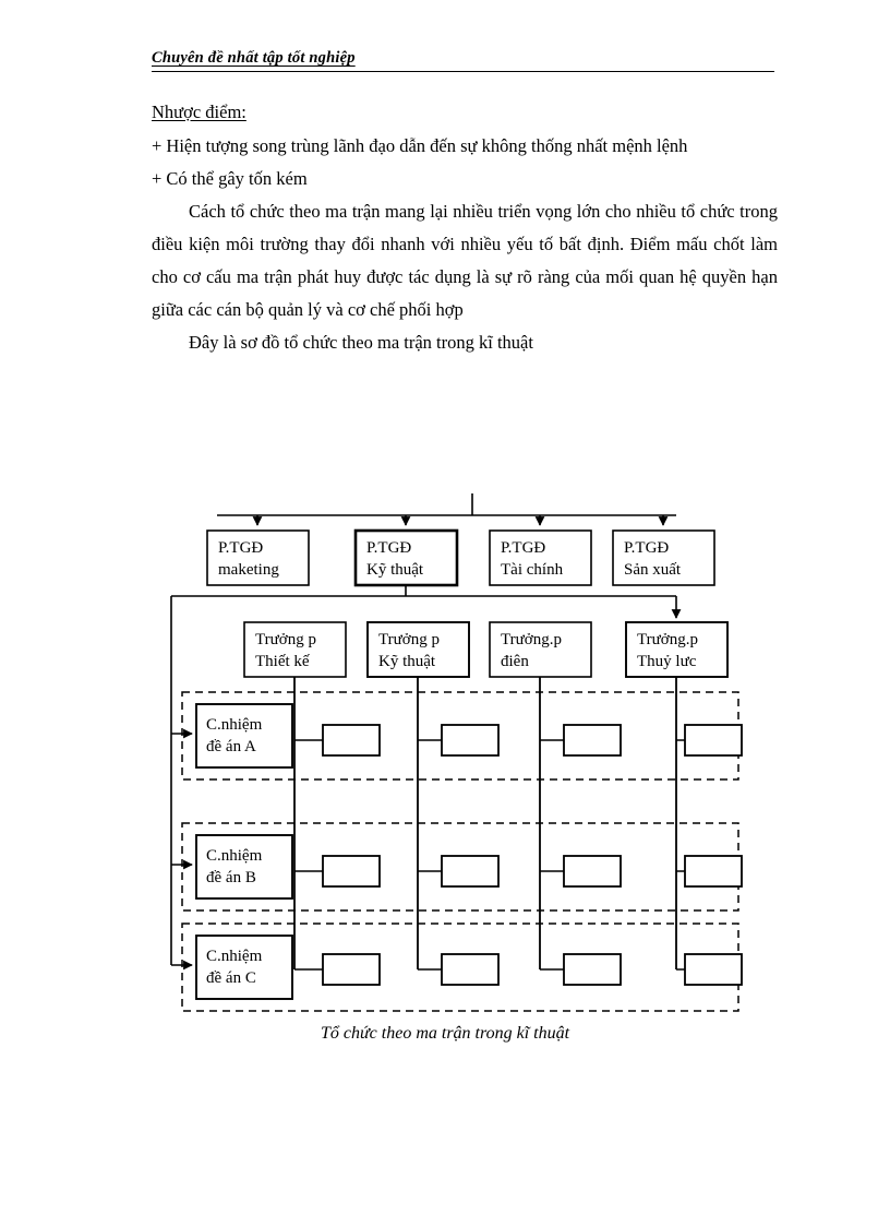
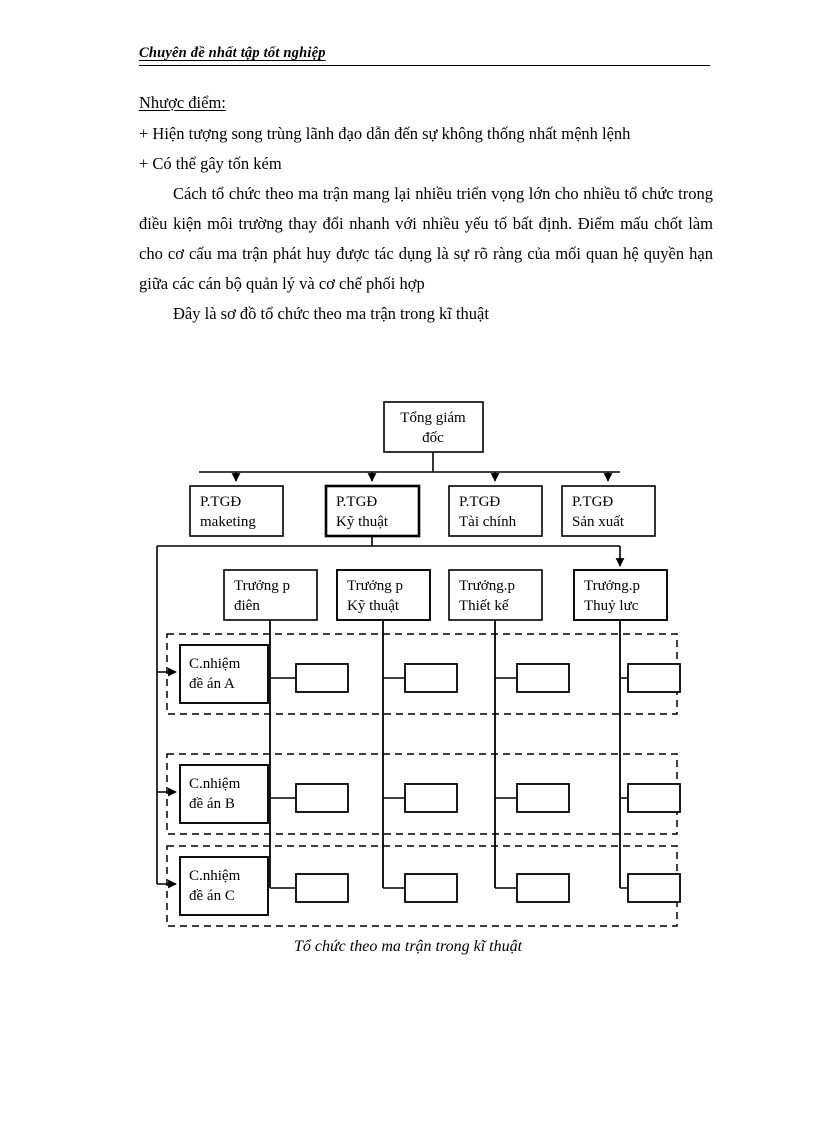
  Chuyên đề nhất tập tốt nghiệp
  Nhược điểm:
  + Hiện tượng song trùng lãnh đạo dẫn đến sự không thống nhất mệnh lệnh
  + Có thể gây tốn kém
  Cách tổ chức theo ma trận mang lại nhiều triển vọng lớn cho nhiều tổ chức trong điều kiện môi trường thay đổi nhanh với nhiều yếu tố bất định. Điểm mấu chốt làm cho cơ cấu ma trận phát huy được tác dụng là sự rõ ràng của mối quan hệ quyền hạn giữa các cán bộ quản lý và cơ chế phối hợp
  Đây là sơ đồ tổ chức theo ma trận trong kĩ thuật
+ Tổng giám
+ đốc
  P.TGĐ
  maketing
  P.TGĐ
  Kỹ thuật
  P.TGĐ
  Tài chính
  P.TGĐ
  Sản xuất
  Trưởng p
- Thiết kế
+ điên
  Trưởng p
  Kỹ thuật
  Trưởng.p
- điên
+ Thiết kế
  Trưởng.p
  Thuỷ lưc
  C.nhiệm
  đề án A
  C.nhiệm
  đề án B
  C.nhiệm
  đề án C
  Tổ chức theo ma trận trong kĩ thuật
